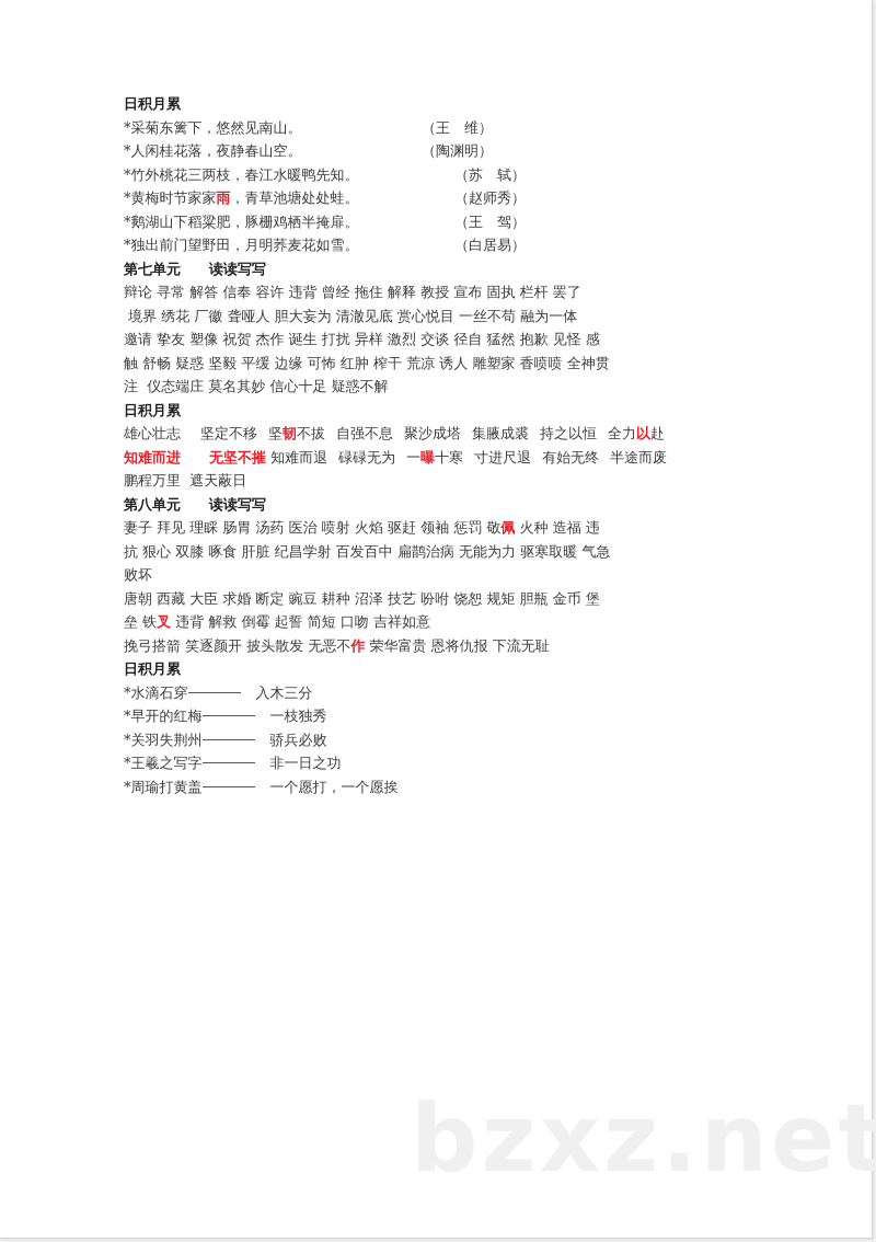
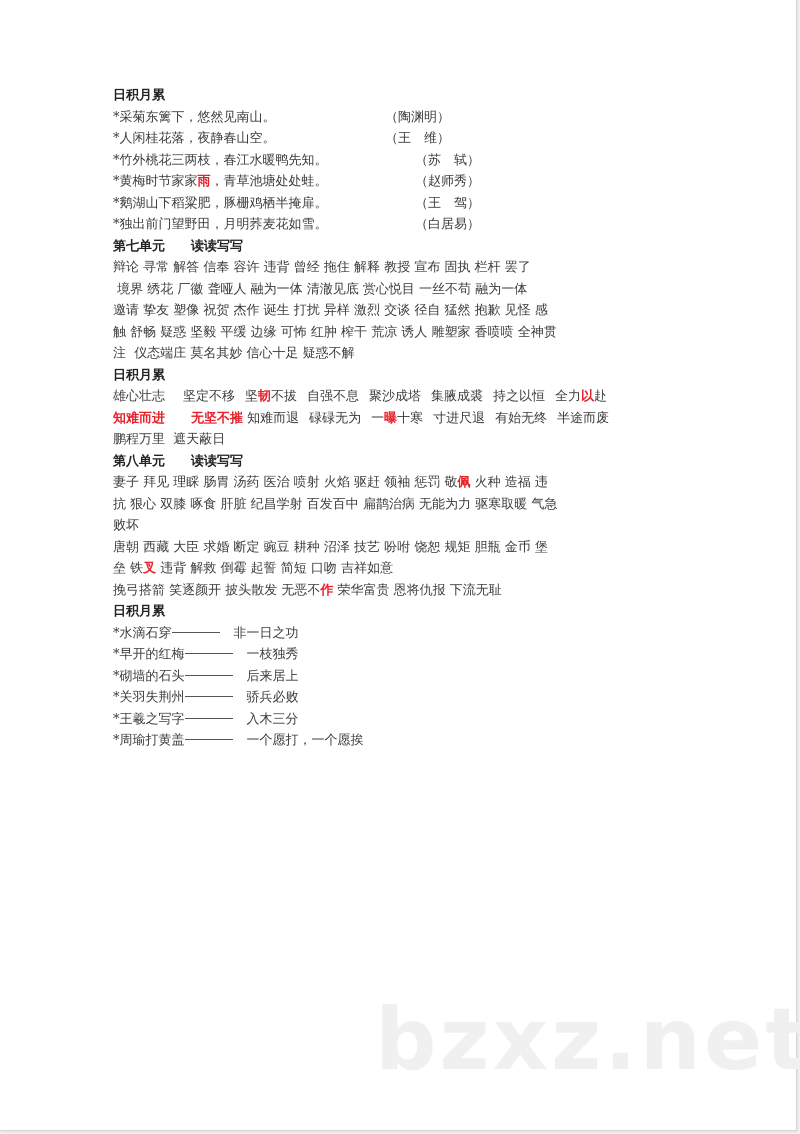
  日积月累
  *采菊东篱下，悠然见南山。
- （王 维）
+ （陶渊明）
  *人闲桂花落，夜静春山空。
- （陶渊明）
+ （王 维）
  *竹外桃花三两枝，春江水暖鸭先知。
  （苏 轼）
  *黄梅时节家家雨，青草池塘处处蛙。
  （赵师秀）
  *鹅湖山下稻粱肥，豚栅鸡栖半掩扉。
  （王 驾）
  *独出前门望野田，月明荞麦花如雪。
  （白居易）
  第七单元 读读写写
  辩论 寻常 解答 信奉 容许 违背 曾经 拖住 解释 教授 宣布 固执 栏杆 罢了
- 境界 绣花 厂徽 聋哑人 胆大妄为 清澈见底 赏心悦目 一丝不苟 融为一体
+ 境界 绣花 厂徽 聋哑人 融为一体 清澈见底 赏心悦目 一丝不苟 融为一体
  邀请 挚友 塑像 祝贺 杰作 诞生 打扰 异样 激烈 交谈 径自 猛然 抱歉 见怪 感
  触 舒畅 疑惑 坚毅 平缓 边缘 可怖 红肿 榨干 荒凉 诱人 雕塑家 香喷喷 全神贯
  注 仪态端庄 莫名其妙 信心十足 疑惑不解
  日积月累
  雄心壮志 坚定不移 坚韧不拔 自强不息 聚沙成塔 集腋成裘 持之以恒 全力以赴
  知难而进 无坚不摧 知难而退 碌碌无为 一曝十寒 寸进尺退 有始无终 半途而废
  鹏程万里 遮天蔽日
  第八单元 读读写写
  妻子 拜见 理睬 肠胃 汤药 医治 喷射 火焰 驱赶 领袖 惩罚 敬佩 火种 造福 违
  抗 狠心 双膝 啄食 肝脏 纪昌学射 百发百中 扁鹊治病 无能为力 驱寒取暖 气急
  败坏
  唐朝 西藏 大臣 求婚 断定 豌豆 耕种 沼泽 技艺 吩咐 饶恕 规矩 胆瓶 金币 堡
  垒 铁叉 违背 解救 倒霉 起誓 简短 口吻 吉祥如意
  挽弓搭箭 笑逐颜开 披头散发 无恶不作 荣华富贵 恩将仇报 下流无耻
  日积月累
- *水滴石穿 入木三分
+ *水滴石穿 非一日之功
  *早开的红梅 一枝独秀
+ *砌墙的石头 后来居上
  *关羽失荆州 骄兵必败
- *王羲之写字 非一日之功
+ *王羲之写字 入木三分
  *周瑜打黄盖 一个愿打，一个愿挨
  bzxz.net
